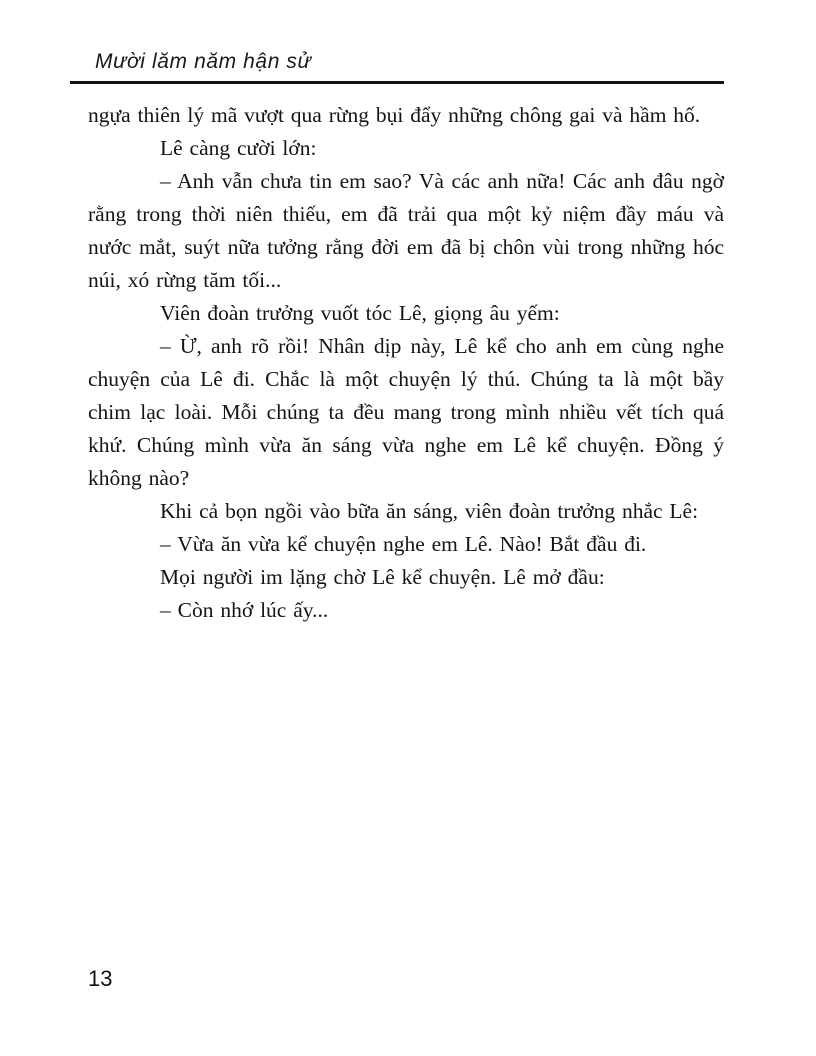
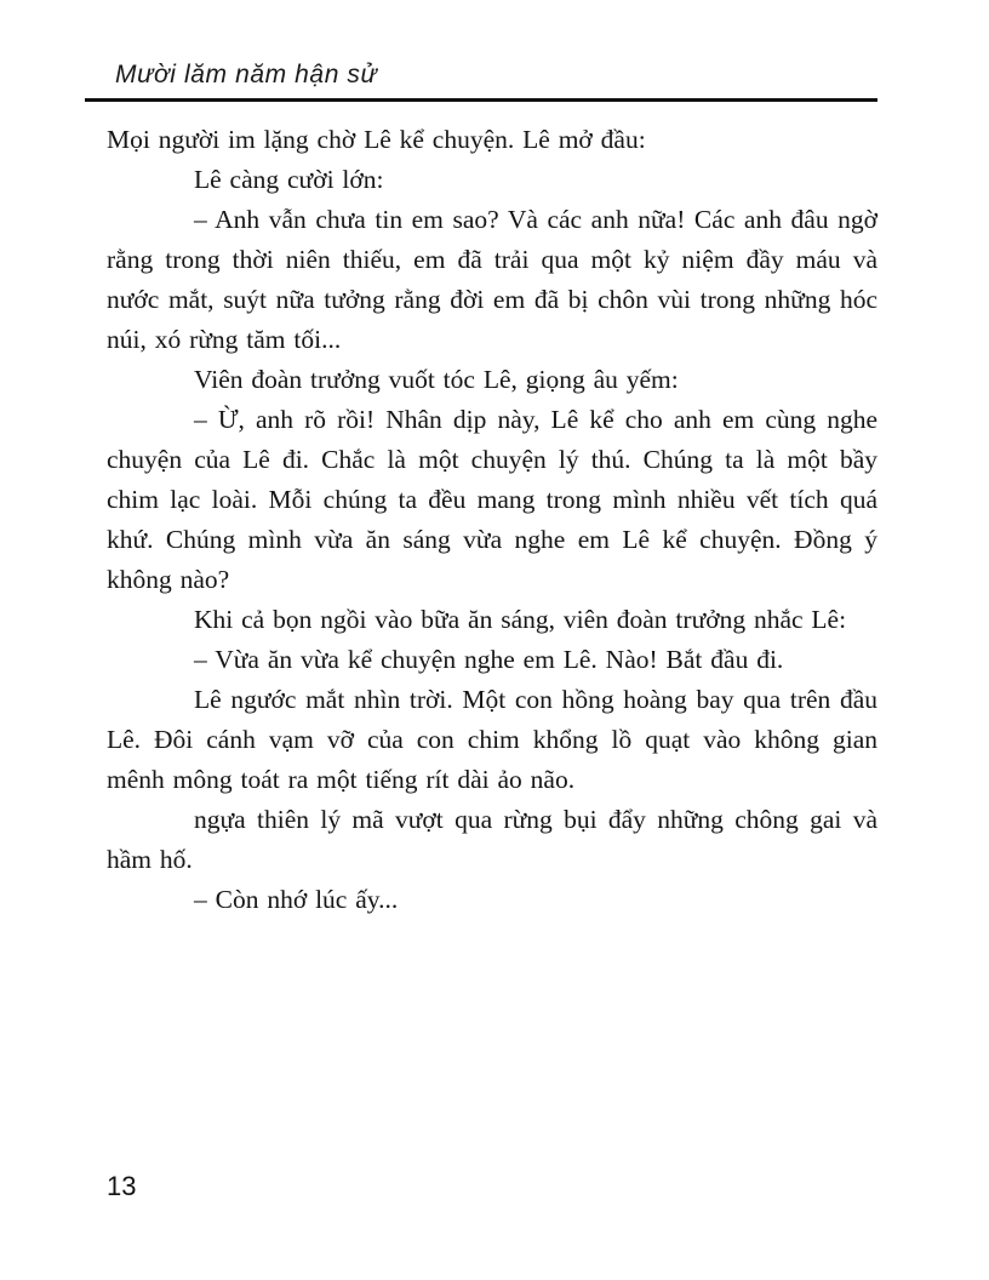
  Mười lăm năm hận sử
- ngựa thiên lý mã vượt qua rừng bụi đẩy những chông gai và hầm hố.
+ Mọi người im lặng chờ Lê kể chuyện. Lê mở đầu:
  Lê càng cười lớn:
  – Anh vẫn chưa tin em sao? Và các anh nữa! Các anh đâu ngờ rằng trong thời niên thiếu, em đã trải qua một kỷ niệm đầy máu và nước mắt, suýt nữa tưởng rằng đời em đã bị chôn vùi trong những hóc núi, xó rừng tăm tối...
  Viên đoàn trưởng vuốt tóc Lê, giọng âu yếm:
  – Ừ, anh rõ rồi! Nhân dịp này, Lê kể cho anh em cùng nghe chuyện của Lê đi. Chắc là một chuyện lý thú. Chúng ta là một bầy chim lạc loài. Mỗi chúng ta đều mang trong mình nhiều vết tích quá khứ. Chúng mình vừa ăn sáng vừa nghe em Lê kể chuyện. Đồng ý không nào?
  Khi cả bọn ngồi vào bữa ăn sáng, viên đoàn trưởng nhắc Lê:
  – Vừa ăn vừa kể chuyện nghe em Lê. Nào! Bắt đầu đi.
+ Lê ngước mắt nhìn trời. Một con hồng hoàng bay qua trên đầu Lê. Đôi cánh vạm vỡ của con chim khổng lồ quạt vào không gian mênh mông toát ra một tiếng rít dài ảo não.
- Mọi người im lặng chờ Lê kể chuyện. Lê mở đầu:
+ ngựa thiên lý mã vượt qua rừng bụi đẩy những chông gai và hầm hố.
  – Còn nhớ lúc ấy...
  13
